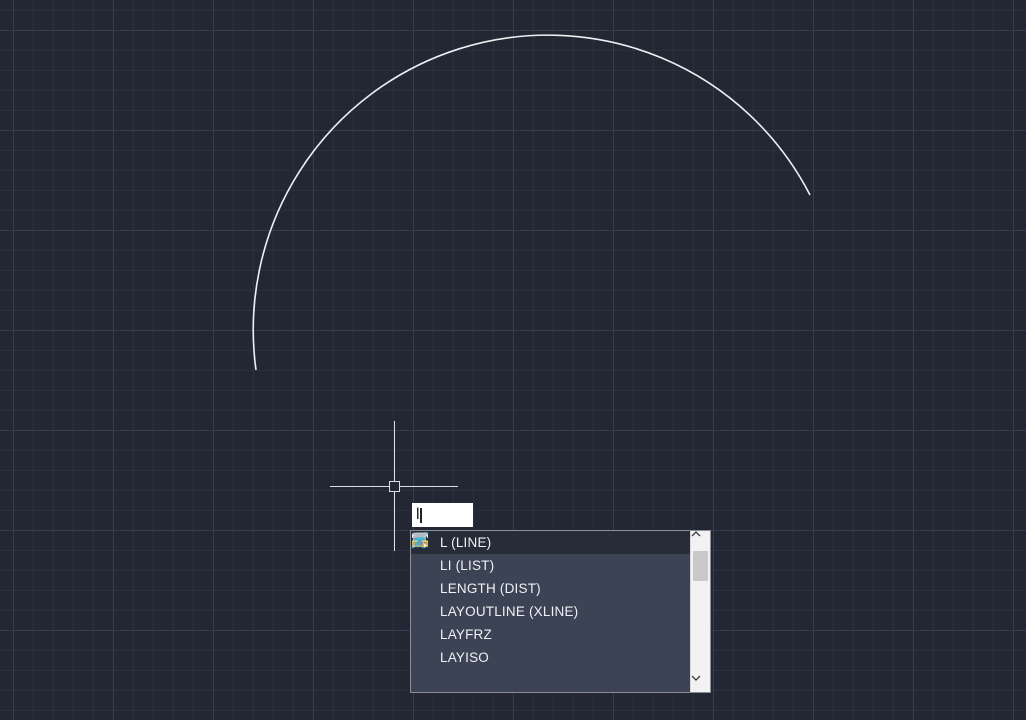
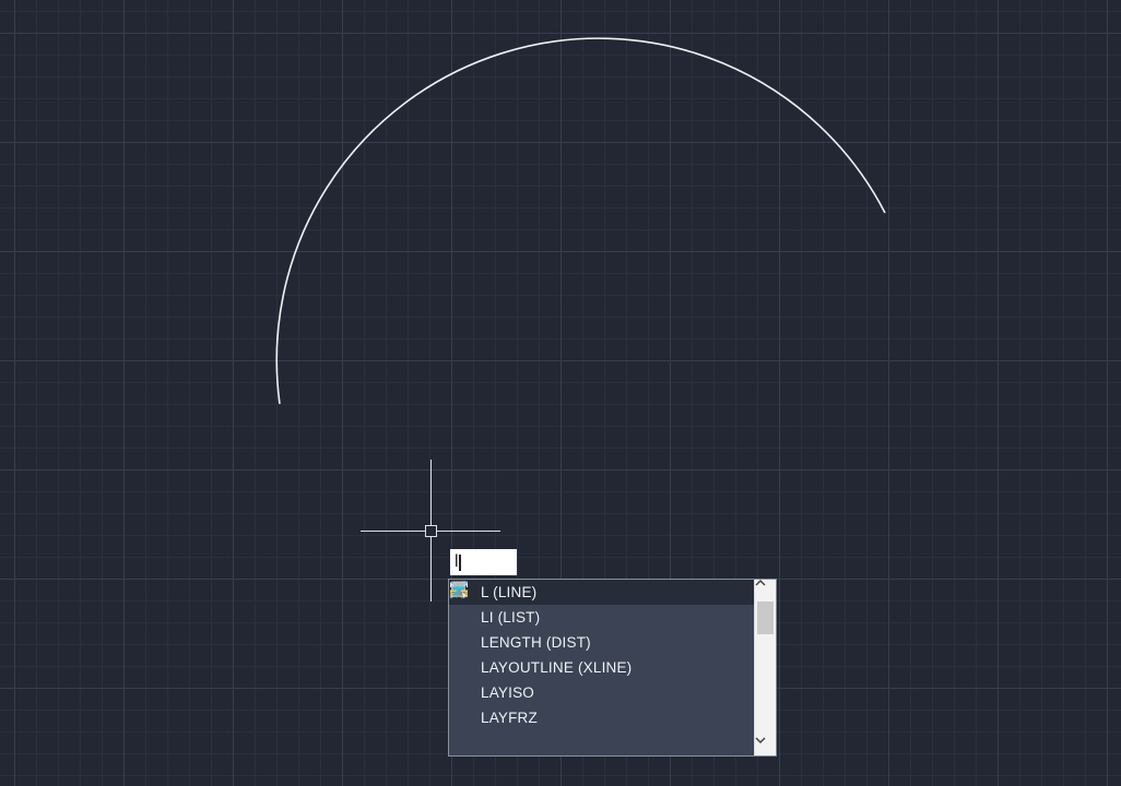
  l
  L (LINE)
  LI (LIST)
  LENGTH (DIST)
  LAYOUTLINE (XLINE)
- LAYFRZ
+ LAYISO
  ❄
- LAYISO
+ LAYFRZ
